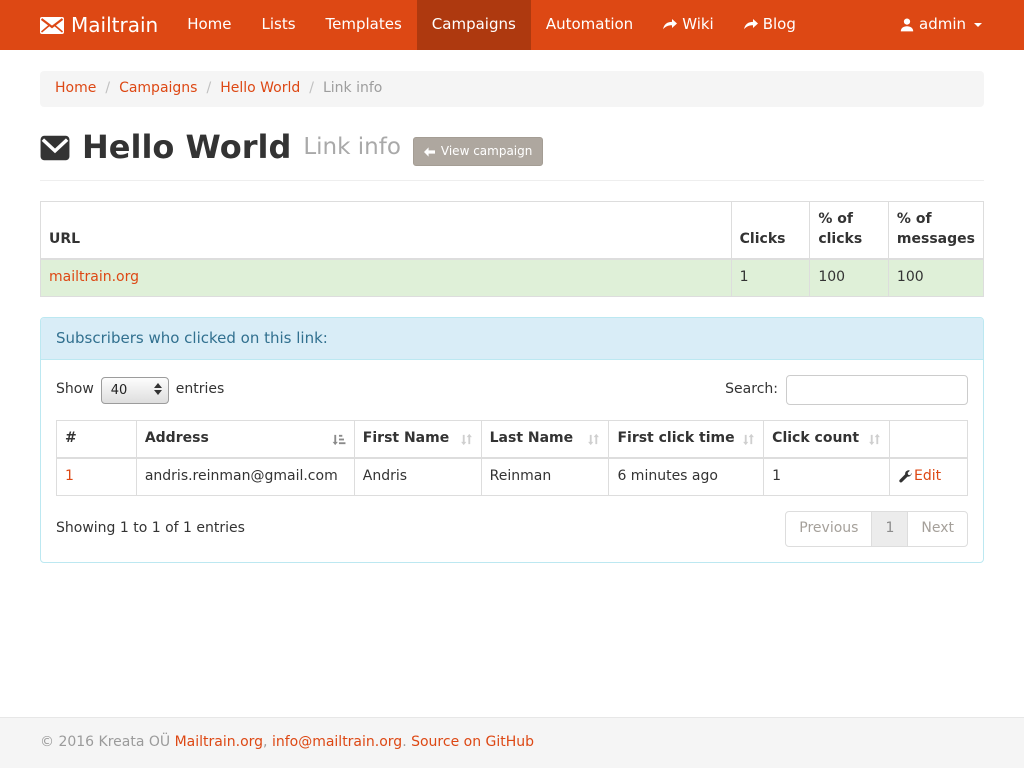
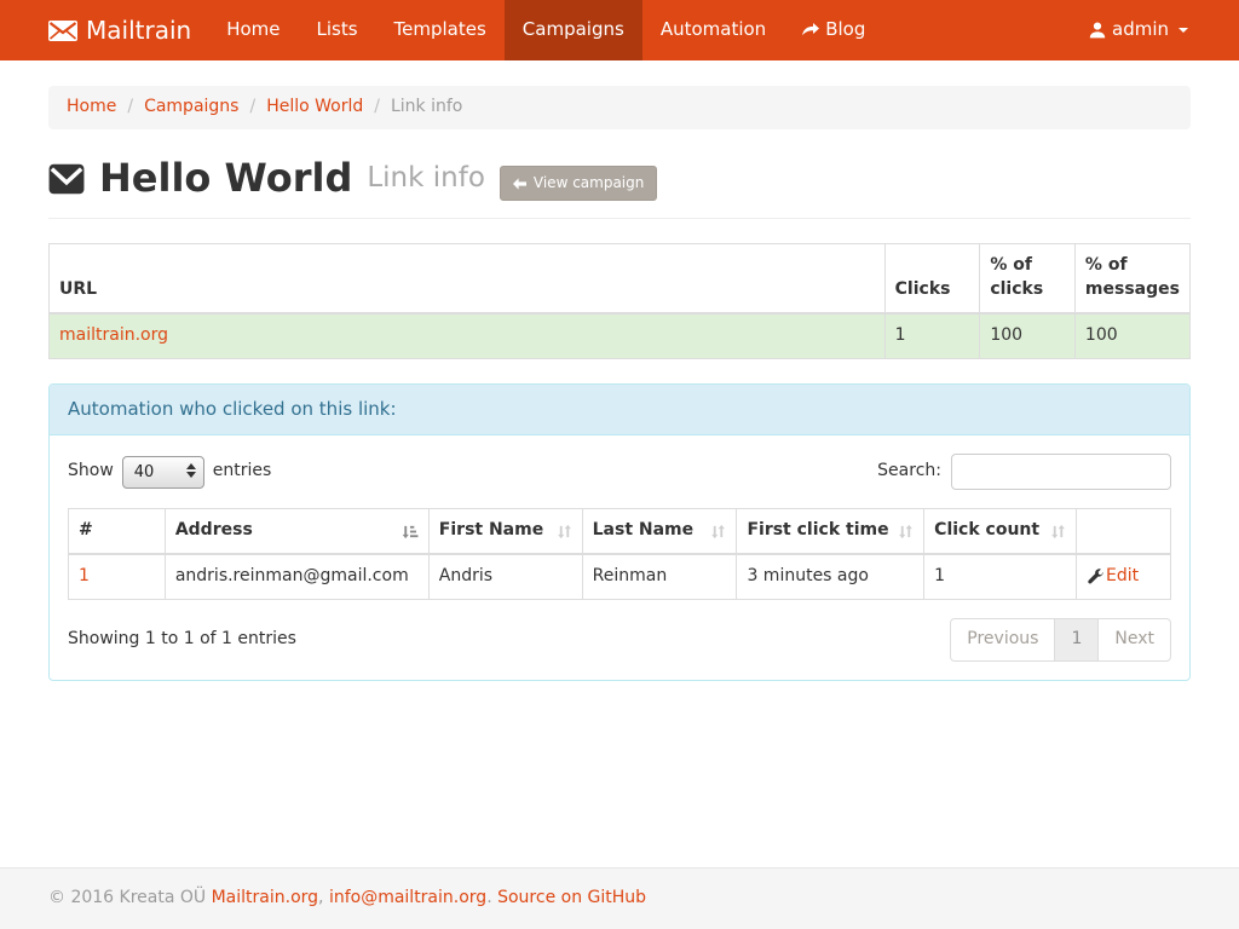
  Mailtrain
  Home
  Lists
  Templates
  Campaigns
  Automation
- Wiki
  Blog
  admin
  Home
  Campaigns
  Hello World
  Link info
  Hello World
  Link info
  View campaign
  URL	Clicks	% of clicks	% of messages
  mailtrain.org	1	100	100
- Subscribers who clicked on this link:
+ Automation who clicked on this link:
  Show
  40
  entries
  Search:
  #	Address	First Name	Last Name	First click time	Click count
- 1	andris.reinman@gmail.com	Andris	Reinman	6 minutes ago	1	Edit
+ 1	andris.reinman@gmail.com	Andris	Reinman	3 minutes ago	1	Edit
  Showing 1 to 1 of 1 entries
  Previous
  1
  Next
  © 2016 Kreata OÜ Mailtrain.org, info@mailtrain.org. Source on GitHub
